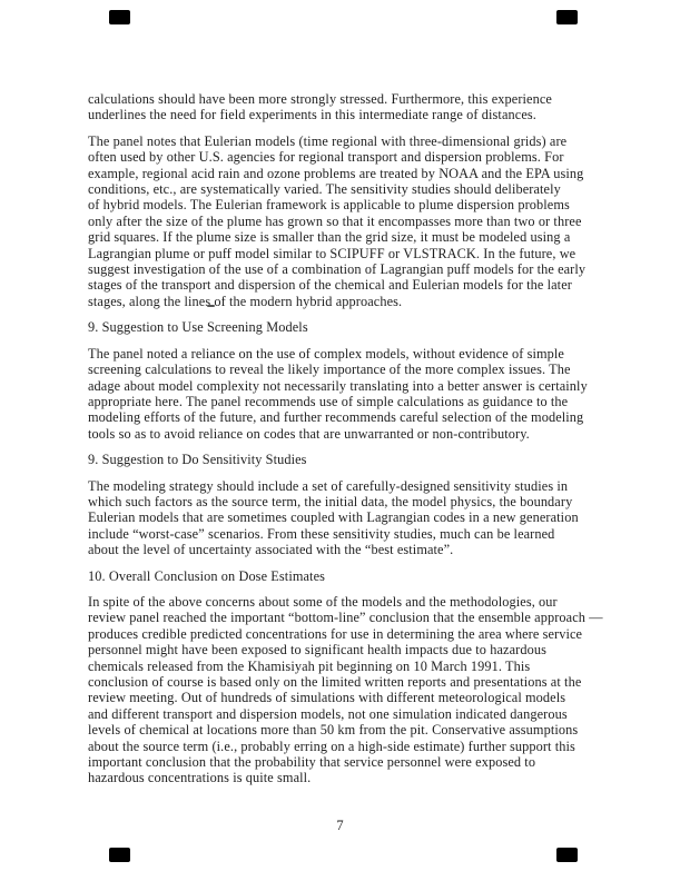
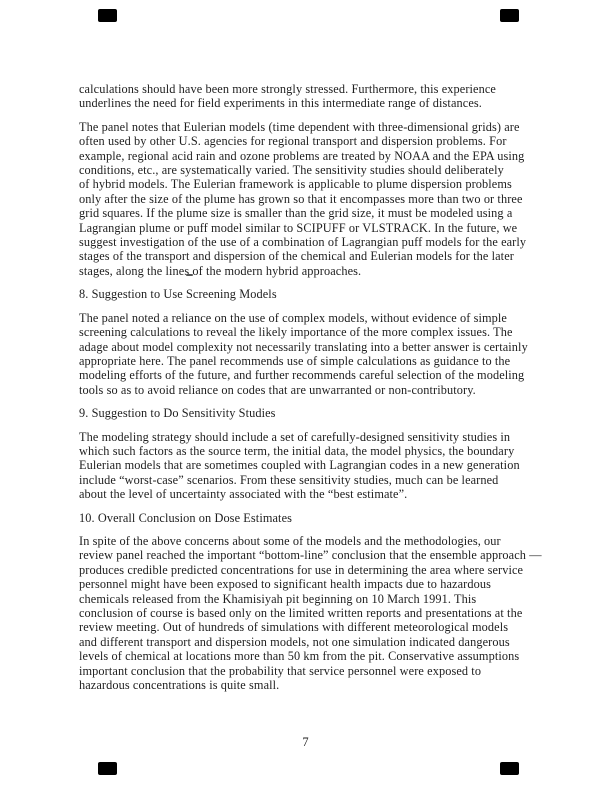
  calculations should have been more strongly stressed. Furthermore, this experience
  underlines the need for field experiments in this intermediate range of distances.
- The panel notes that Eulerian models (time regional with three-dimensional grids) are
+ The panel notes that Eulerian models (time dependent with three-dimensional grids) are
  often used by other U.S. agencies for regional transport and dispersion problems. For
  example, regional acid rain and ozone problems are treated by NOAA and the EPA using
  conditions, etc., are systematically varied. The sensitivity studies should deliberately
  of hybrid models. The Eulerian framework is applicable to plume dispersion problems
  only after the size of the plume has grown so that it encompasses more than two or three
  grid squares. If the plume size is smaller than the grid size, it must be modeled using a
  Lagrangian plume or puff model similar to SCIPUFF or VLSTRACK. In the future, we
  suggest investigation of the use of a combination of Lagrangian puff models for the early
  stages of the transport and dispersion of the chemical and Eulerian models for the later
  stages, along the lines of the modern hybrid approaches.
- 9. Suggestion to Use Screening Models
+ 8. Suggestion to Use Screening Models
  The panel noted a reliance on the use of complex models, without evidence of simple
  screening calculations to reveal the likely importance of the more complex issues. The
  adage about model complexity not necessarily translating into a better answer is certainly
  appropriate here. The panel recommends use of simple calculations as guidance to the
  modeling efforts of the future, and further recommends careful selection of the modeling
  tools so as to avoid reliance on codes that are unwarranted or non-contributory.
  9. Suggestion to Do Sensitivity Studies
  The modeling strategy should include a set of carefully-designed sensitivity studies in
  which such factors as the source term, the initial data, the model physics, the boundary
  Eulerian models that are sometimes coupled with Lagrangian codes in a new generation
  include “worst-case” scenarios. From these sensitivity studies, much can be learned
  about the level of uncertainty associated with the “best estimate”.
  10. Overall Conclusion on Dose Estimates
  In spite of the above concerns about some of the models and the methodologies, our
  review panel reached the important “bottom-line” conclusion that the ensemble approach —
  produces credible predicted concentrations for use in determining the area where service
  personnel might have been exposed to significant health impacts due to hazardous
  chemicals released from the Khamisiyah pit beginning on 10 March 1991. This
  conclusion of course is based only on the limited written reports and presentations at the
  review meeting. Out of hundreds of simulations with different meteorological models
  and different transport and dispersion models, not one simulation indicated dangerous
  levels of chemical at locations more than 50 km from the pit. Conservative assumptions
- about the source term (i.e., probably erring on a high-side estimate) further support this
  important conclusion that the probability that service personnel were exposed to
  hazardous concentrations is quite small.
  7
